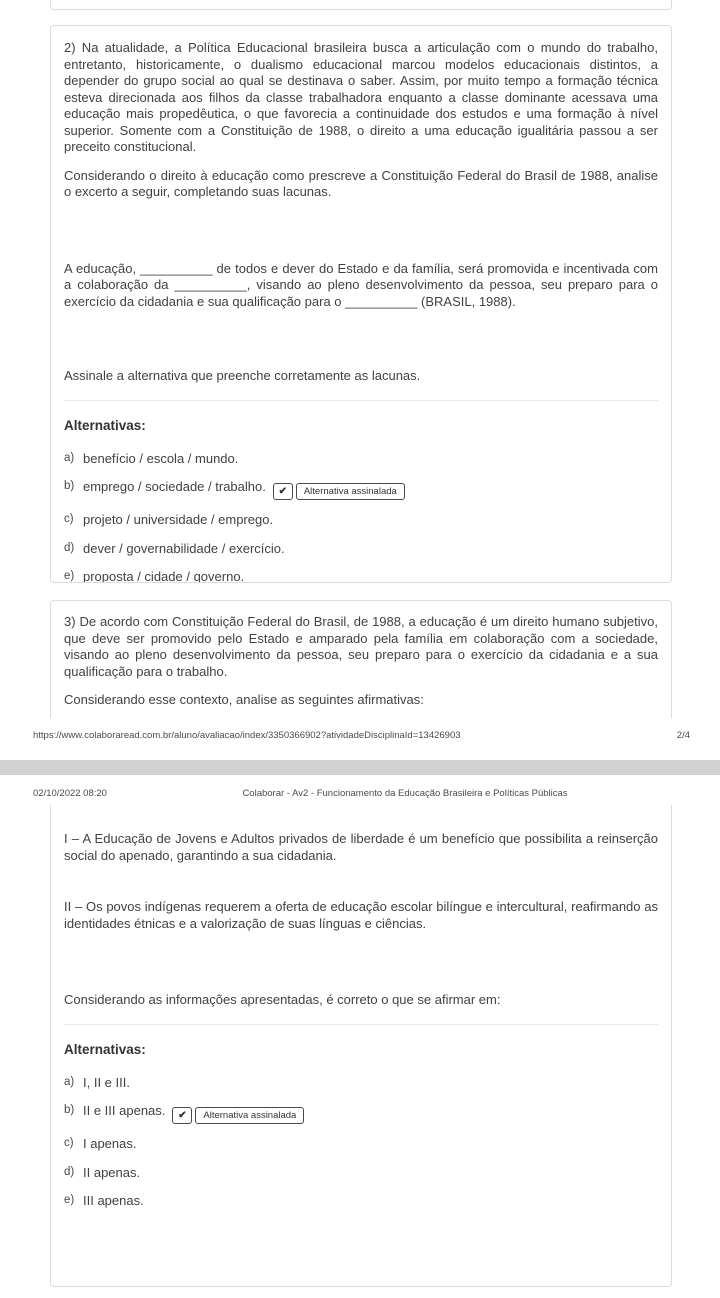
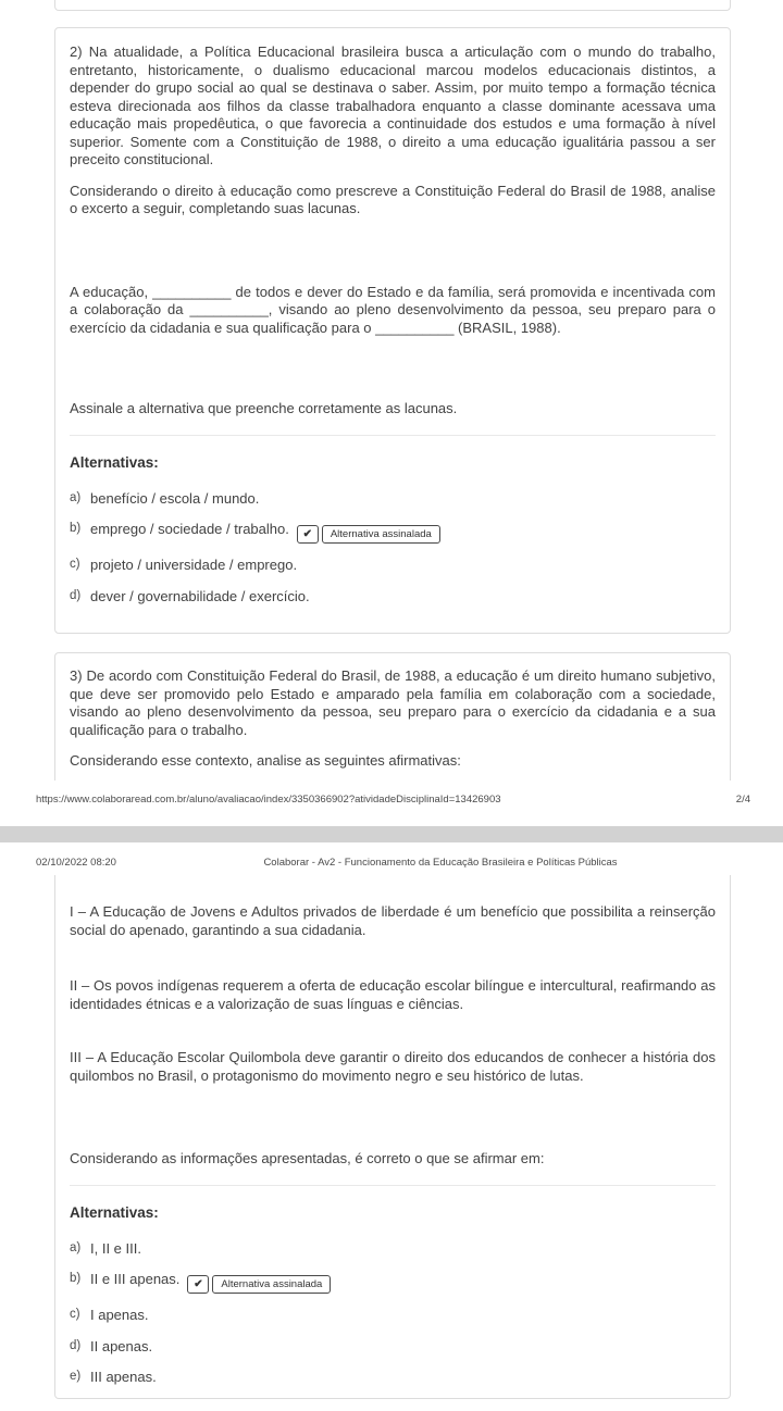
  2) Na atualidade, a Política Educacional brasileira busca a articulação com o mundo do trabalho, entretanto, historicamente, o dualismo educacional marcou modelos educacionais distintos, a depender do grupo social ao qual se destinava o saber. Assim, por muito tempo a formação técnica esteva direcionada aos filhos da classe trabalhadora enquanto a classe dominante acessava uma educação mais propedêutica, o que favorecia a continuidade dos estudos e uma formação à nível superior. Somente com a Constituição de 1988, o direito a uma educação igualitária passou a ser preceito constitucional.
  Considerando o direito à educação como prescreve a Constituição Federal do Brasil de 1988, analise o excerto a seguir, completando suas lacunas.
  A educação, __________ de todos e dever do Estado e da família, será promovida e incentivada com a colaboração da __________, visando ao pleno desenvolvimento da pessoa, seu preparo para o exercício da cidadania e sua qualificação para o __________ (BRASIL, 1988).
  Assinale a alternativa que preenche corretamente as lacunas.
  Alternativas:
  a) benefício / escola / mundo.
  b) emprego / sociedade / trabalho. ✔ Alternativa assinalada
  c) projeto / universidade / emprego.
  d) dever / governabilidade / exercício.
- e) proposta / cidade / governo.
  3) De acordo com Constituição Federal do Brasil, de 1988, a educação é um direito humano subjetivo, que deve ser promovido pelo Estado e amparado pela família em colaboração com a sociedade, visando ao pleno desenvolvimento da pessoa, seu preparo para o exercício da cidadania e a sua qualificação para o trabalho.
  Considerando esse contexto, analise as seguintes afirmativas:
  https://www.colaboraread.com.br/aluno/avaliacao/index/3350366902?atividadeDisciplinaId=13426903
  2/4
  02/10/2022 08:20
  Colaborar - Av2 - Funcionamento da Educação Brasileira e Políticas Públicas
  I – A Educação de Jovens e Adultos privados de liberdade é um benefício que possibilita a reinserção social do apenado, garantindo a sua cidadania.
  II – Os povos indígenas requerem a oferta de educação escolar bilíngue e intercultural, reafirmando as identidades étnicas e a valorização de suas línguas e ciências.
+ III – A Educação Escolar Quilombola deve garantir o direito dos educandos de conhecer a história dos quilombos no Brasil, o protagonismo do movimento negro e seu histórico de lutas.
  Considerando as informações apresentadas, é correto o que se afirmar em:
  Alternativas:
  a) I, II e III.
  b) II e III apenas. ✔ Alternativa assinalada
  c) I apenas.
  d) II apenas.
  e) III apenas.
